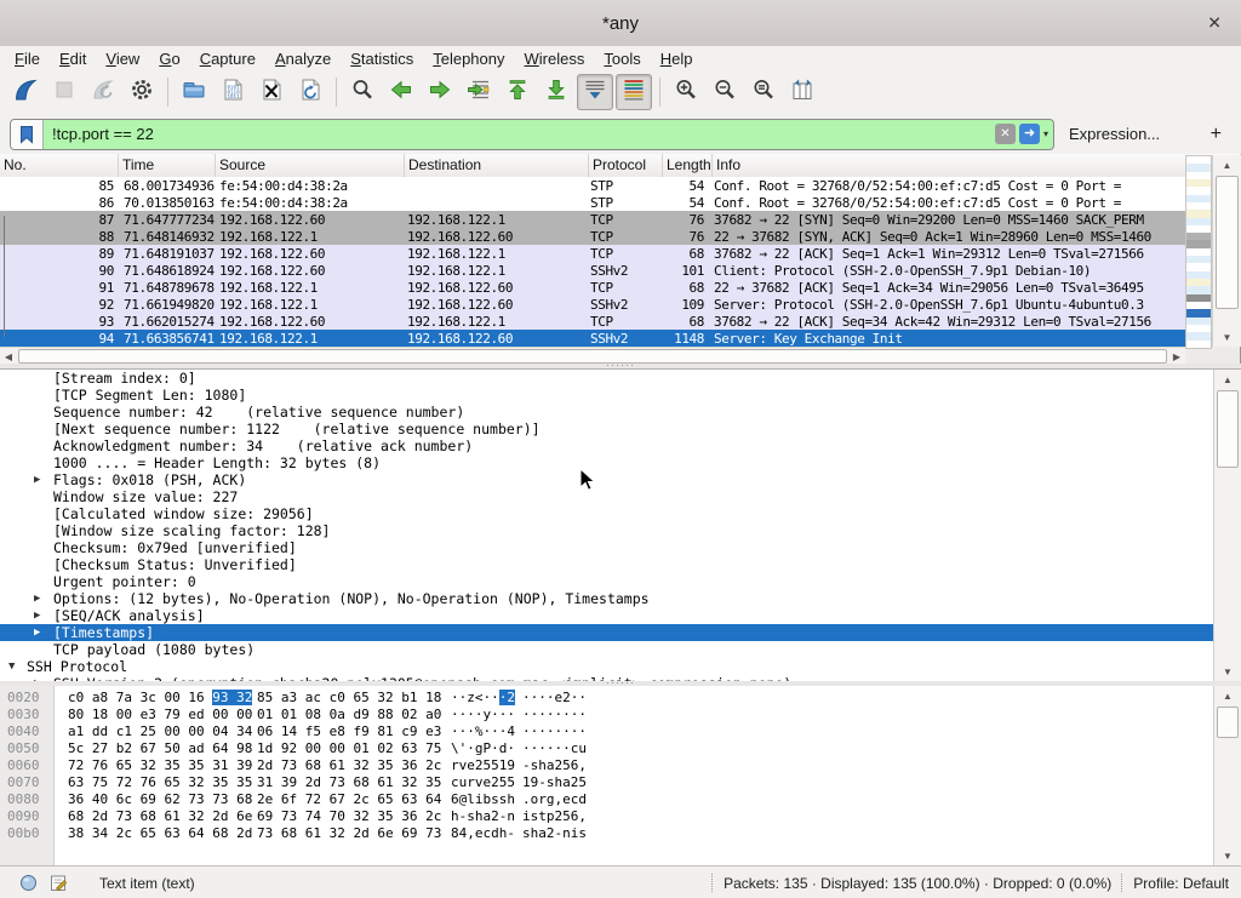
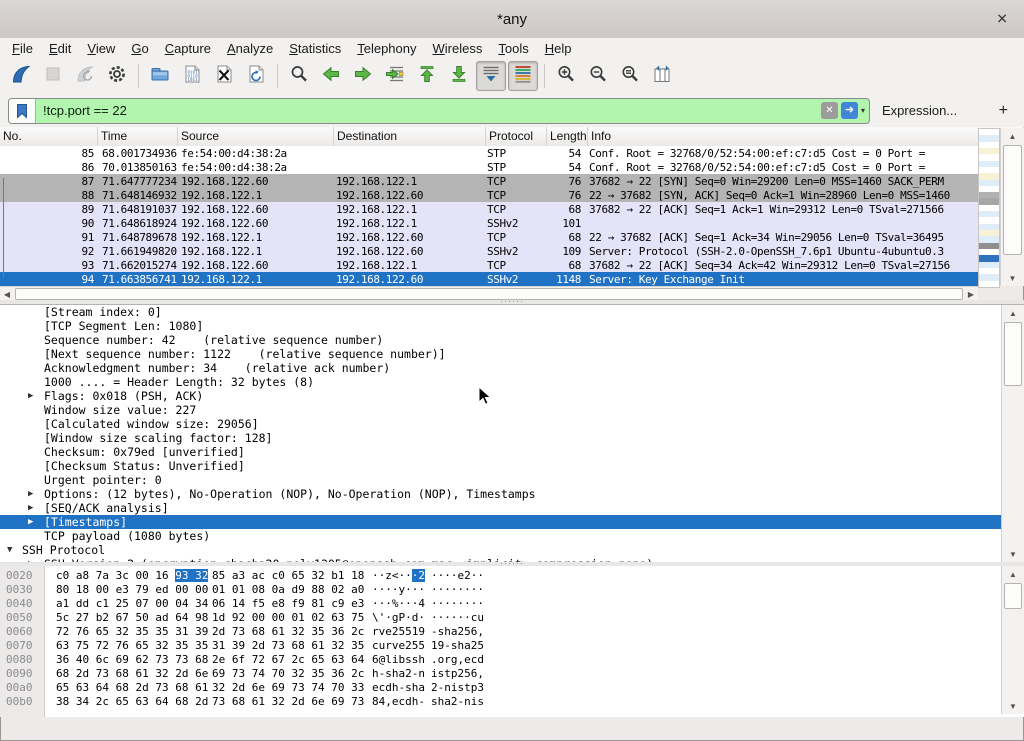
  *any
  ✕
  File
  Edit
  View
  Go
  Capture
  Analyze
  Statistics
  Telephony
  Wireless
  Tools
  Help
  !tcp.port == 22
  ✕
  ➜
  ▾
  Expression...
  +
  No.
  Time
  Source
  Destination
  Protocol
  Length
  Info
  85
  68.001734936
  fe:54:00:d4:38:2a
  STP
  54
  Conf. Root = 32768/0/52:54:00:ef:c7:d5 Cost = 0 Port =
  86
  70.013850163
  fe:54:00:d4:38:2a
  STP
  54
  Conf. Root = 32768/0/52:54:00:ef:c7:d5 Cost = 0 Port =
  87
  71.647777234
  192.168.122.60
  192.168.122.1
  TCP
  76
  37682 → 22 [SYN] Seq=0 Win=29200 Len=0 MSS=1460 SACK_PERM
  88
  71.648146932
  192.168.122.1
  192.168.122.60
  TCP
  76
  22 → 37682 [SYN, ACK] Seq=0 Ack=1 Win=28960 Len=0 MSS=1460
  89
  71.648191037
  192.168.122.60
  192.168.122.1
  TCP
  68
  37682 → 22 [ACK] Seq=1 Ack=1 Win=29312 Len=0 TSval=271566
  90
  71.648618924
  192.168.122.60
  192.168.122.1
  SSHv2
  101
- Client: Protocol (SSH-2.0-OpenSSH_7.9p1 Debian-10)
  91
  71.648789678
  192.168.122.1
  192.168.122.60
  TCP
  68
  22 → 37682 [ACK] Seq=1 Ack=34 Win=29056 Len=0 TSval=36495
  92
  71.661949820
  192.168.122.1
  192.168.122.60
  SSHv2
  109
  Server: Protocol (SSH-2.0-OpenSSH_7.6p1 Ubuntu-4ubuntu0.3
  93
  71.662015274
  192.168.122.60
  192.168.122.1
  TCP
  68
  37682 → 22 [ACK] Seq=34 Ack=42 Win=29312 Len=0 TSval=27156
  94
  71.663856741
  192.168.122.1
  192.168.122.60
  SSHv2
  1148
  Server: Key Exchange Init
  ▲
  ▼
  ◀
  ▶
  ······
  [Stream index: 0]
  [TCP Segment Len: 1080]
  Sequence number: 42 (relative sequence number)
  [Next sequence number: 1122 (relative sequence number)]
  Acknowledgment number: 34 (relative ack number)
  1000 .... = Header Length: 32 bytes (8)
  ▶
  Flags: 0x018 (PSH, ACK)
  Window size value: 227
  [Calculated window size: 29056]
  [Window size scaling factor: 128]
  Checksum: 0x79ed [unverified]
  [Checksum Status: Unverified]
  Urgent pointer: 0
  ▶
  Options: (12 bytes), No-Operation (NOP), No-Operation (NOP), Timestamps
  ▶
  [SEQ/ACK analysis]
  ▶
  [Timestamps]
  TCP payload (1080 bytes)
  ▼
  SSH Protocol
  ▲
  ▼
  ······
  0020
  c0 a8 7a 3c 00 16 93 32
  85 a3 ac c0 65 32 b1 18
  ··z<···2
  ····e2··
  0030
  80 18 00 e3 79 ed 00 00
  01 01 08 0a d9 88 02 a0
  ····y···
  ········
  0040
- a1 dd c1 25 00 00 04 34
+ a1 dd c1 25 07 00 04 34
  06 14 f5 e8 f9 81 c9 e3
  ···%···4
  ········
  0050
  5c 27 b2 67 50 ad 64 98
  1d 92 00 00 01 02 63 75
  \'·gP·d·
  ······cu
  0060
  72 76 65 32 35 35 31 39
  2d 73 68 61 32 35 36 2c
  rve25519
  -sha256,
  0070
  63 75 72 76 65 32 35 35
  31 39 2d 73 68 61 32 35
  curve255
  19-sha25
  0080
  36 40 6c 69 62 73 73 68
  2e 6f 72 67 2c 65 63 64
  6@libssh
  .org,ecd
  0090
  68 2d 73 68 61 32 2d 6e
  69 73 74 70 32 35 36 2c
  h-sha2-n
  istp256,
+ 00a0
+ 65 63 64 68 2d 73 68 61
+ 32 2d 6e 69 73 74 70 33
+ ecdh-sha
+ 2-nistp3
  00b0
  38 34 2c 65 63 64 68 2d
  73 68 61 32 2d 6e 69 73
  84,ecdh-
  sha2-nis
  ▲
  ▼
- Text item (text)
- Packets: 135 · Displayed: 135 (100.0%) · Dropped: 0 (0.0%)
- Profile: Default
